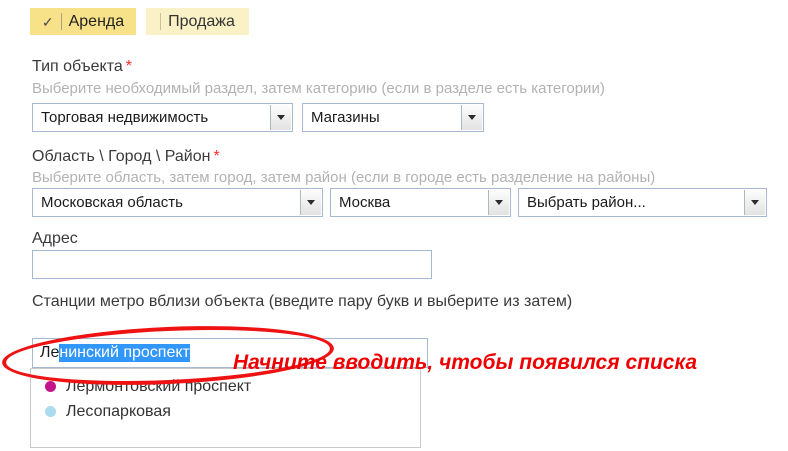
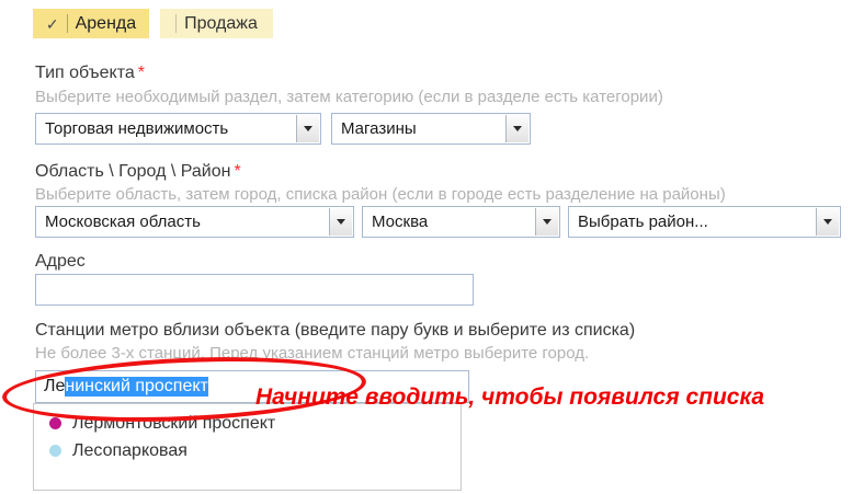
  ✓
  Аренда
  Продажа
  Тип объекта *
  Выберите необходимый раздел, затем категорию (если в разделе есть категории)
  Торговая недвижимость
  Магазины
  Область \ Город \ Район *
- Выберите область, затем город, затем район (если в городе есть разделение на районы)
+ Выберите область, затем город, списка район (если в городе есть разделение на районы)
  Московская область
  Москва
  Выбрать район...
  Адрес
- Станции метро вблизи объекта (введите пару букв и выберите из затем)
+ Станции метро вблизи объекта (введите пару букв и выберите из списка)
+ Не более 3-х станций. Перед указанием станций метро выберите город.
  Ле
  нинский проспект
  Лермонтовский проспект
  Лесопарковая
  Начните вводить, чтобы появился списка
